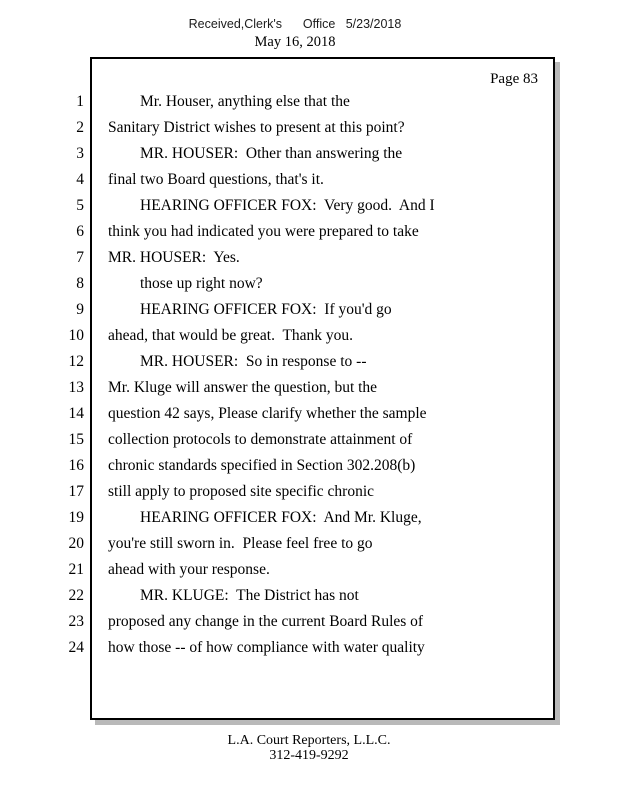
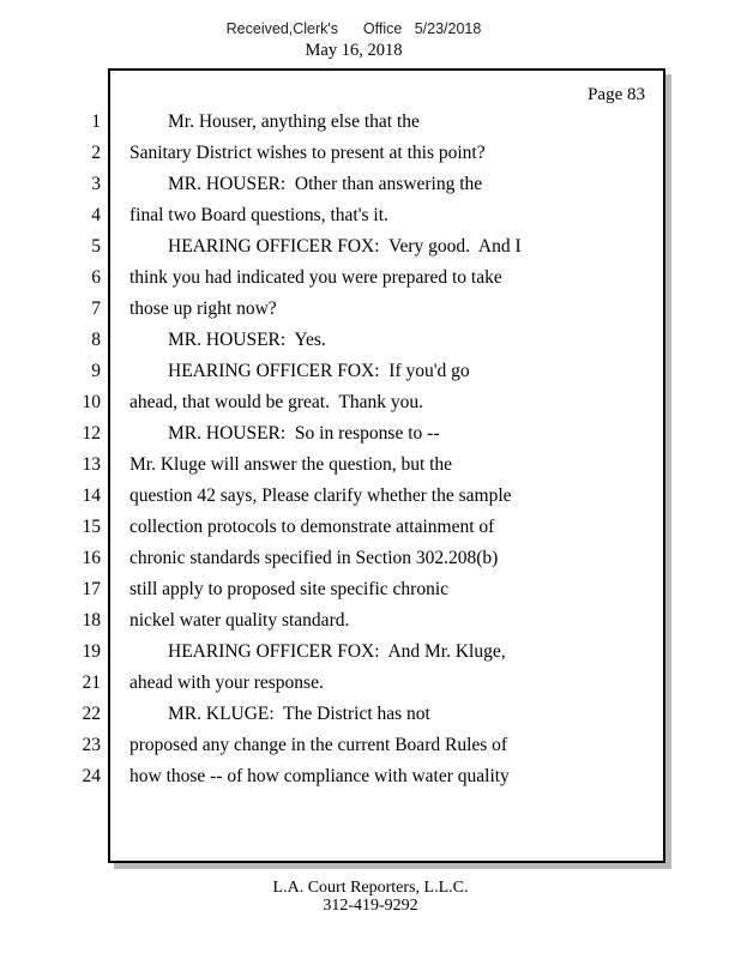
  Received,Clerk's Office 5/23/2018
  May 16, 2018
  Page 83
  1
  Mr. Houser, anything else that the
  2
  Sanitary District wishes to present at this point?
  3
  MR. HOUSER: Other than answering the
  4
  final two Board questions, that's it.
  5
  HEARING OFFICER FOX: Very good. And I
  6
  think you had indicated you were prepared to take
  7
- MR. HOUSER: Yes.
+ those up right now?
  8
- those up right now?
+ MR. HOUSER: Yes.
  9
  HEARING OFFICER FOX: If you'd go
  10
  ahead, that would be great. Thank you.
  12
  MR. HOUSER: So in response to --
  13
  Mr. Kluge will answer the question, but the
  14
  question 42 says, Please clarify whether the sample
  15
  collection protocols to demonstrate attainment of
  16
  chronic standards specified in Section 302.208(b)
  17
  still apply to proposed site specific chronic
+ 18
+ nickel water quality standard.
  19
  HEARING OFFICER FOX: And Mr. Kluge,
- 20
- you're still sworn in. Please feel free to go
  21
  ahead with your response.
  22
  MR. KLUGE: The District has not
  23
  proposed any change in the current Board Rules of
  24
  how those -- of how compliance with water quality
  L.A. Court Reporters, L.L.C.
  312-419-9292
